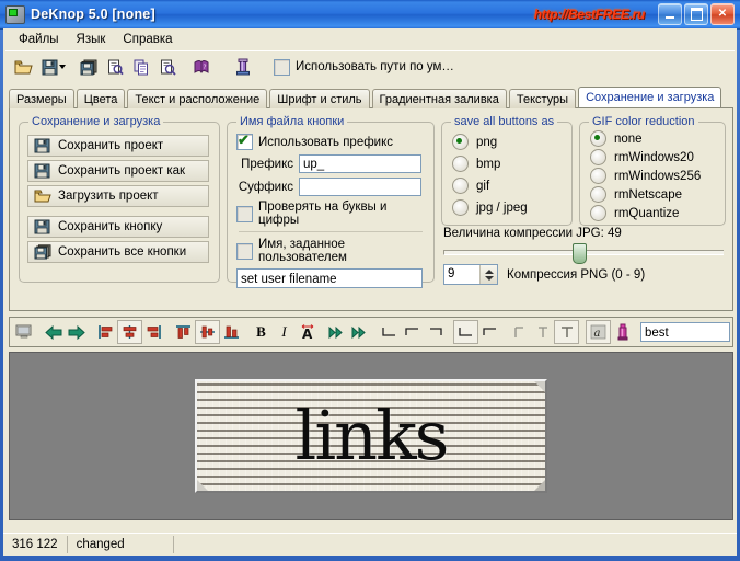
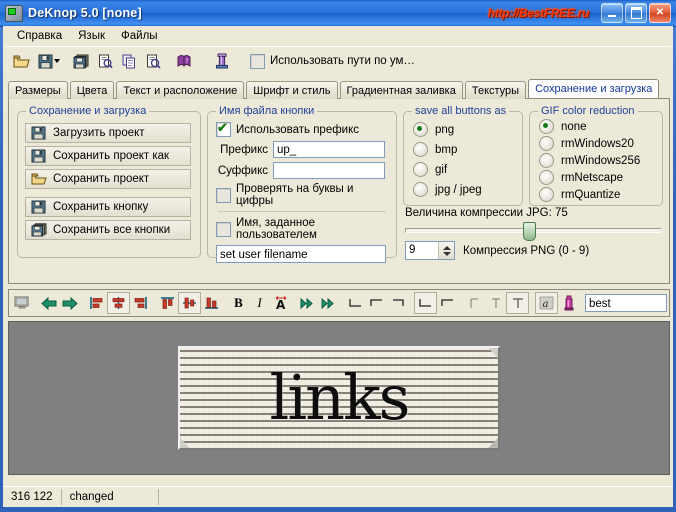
  DeKnop 5.0 [none]
  http://BestFREE.ru
  ✕
- Файлы
+ Справка
  Язык
- Справка
+ Файлы
  Использовать пути по ум…
  Размеры
  Цвета
  Текст и расположение
  Шрифт и стиль
  Градиентная заливка
  Текстуры
  Сохранение и загрузка
  Сохранение и загрузка
- Сохранить проект
+ Загрузить проект
  Сохранить проект как
- Загрузить проект
+ Сохранить проект
  Сохранить кнопку
  Сохранить все кнопки
  Имя файла кнопки
  Использовать префикс
  Префикс
  up_
  Суффикс
  Проверять на буквы и цифры
  Имя, заданное пользователем
  set user filename
  save all buttons as
  png
  bmp
  gif
  jpg / jpeg
  GIF color reduction
  none
  rmWindows20
  rmWindows256
  rmNetscape
  rmQuantize
- Величина компрессии JPG: 49
+ Величина компрессии JPG: 75
  9
  Компрессия PNG (0 - 9)
  B
  I
  A
  a
  best
  links
  316 122
  changed
